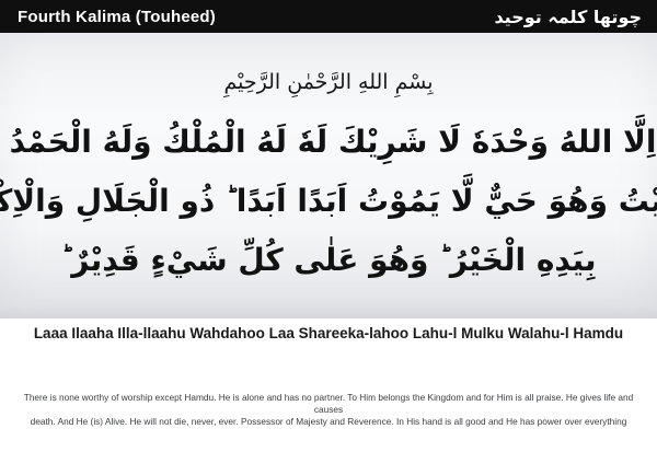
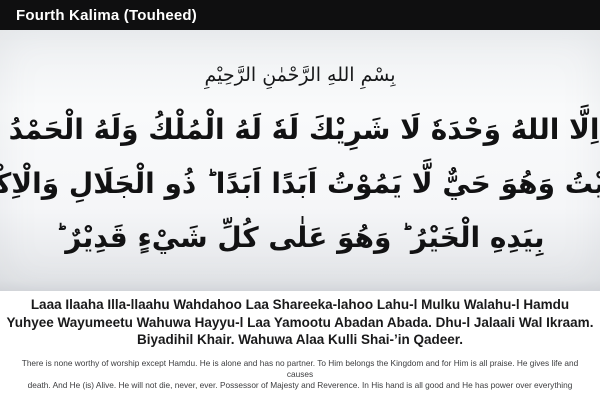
  Fourth Kalima (Touheed)
- چوتھا کلمہ توحید
  بِسْمِ اللهِ الرَّحْمٰنِ الرَّحِيْمِ
  اِلَّا اللهُ وَحْدَهٗ لَا شَرِيْكَ لَهٗ لَهُ الْمُلْكُ وَلَهُ الْحَمْدُ
  تُ وَهُوَ حَيٌّ لَّا يَمُوْتُ اَبَدًا اَبَدًا ؕ ذُو الْجَلَالِ وَالْاِكْ
  بِيَدِهِ الْخَيْرُ ؕ وَهُوَ عَلٰى كُلِّ شَيْءٍ قَدِيْرٌ ؕ
  Laaa Ilaaha Illa-llaahu Wahdahoo Laa Shareeka-lahoo Lahu-l Mulku Walahu-l Hamdu
+ Yuhyee Wayumeetu Wahuwa Hayyu-l Laa Yamootu Abadan Abada. Dhu-l Jalaali Wal Ikraam.
+ Biyadihil Khair. Wahuwa Alaa Kulli Shai-’in Qadeer.
  There is none worthy of worship except Hamdu. He is alone and has no partner. To Him belongs the Kingdom and for Him is all praise. He gives life and causes
  death. And He (is) Alive. He will not die, never, ever. Possessor of Majesty and Reverence. In His hand is all good and He has power over everything
